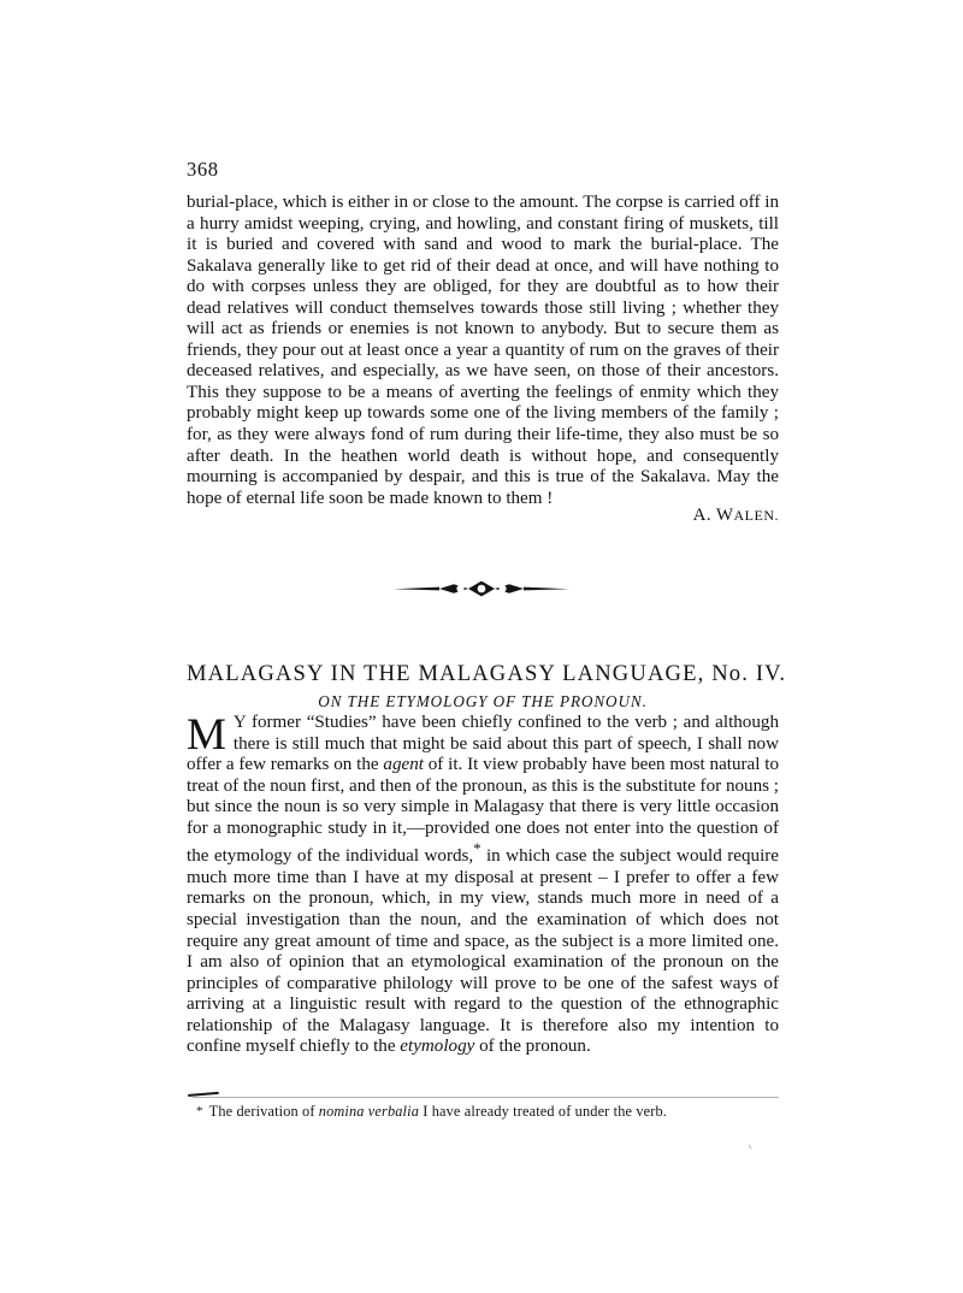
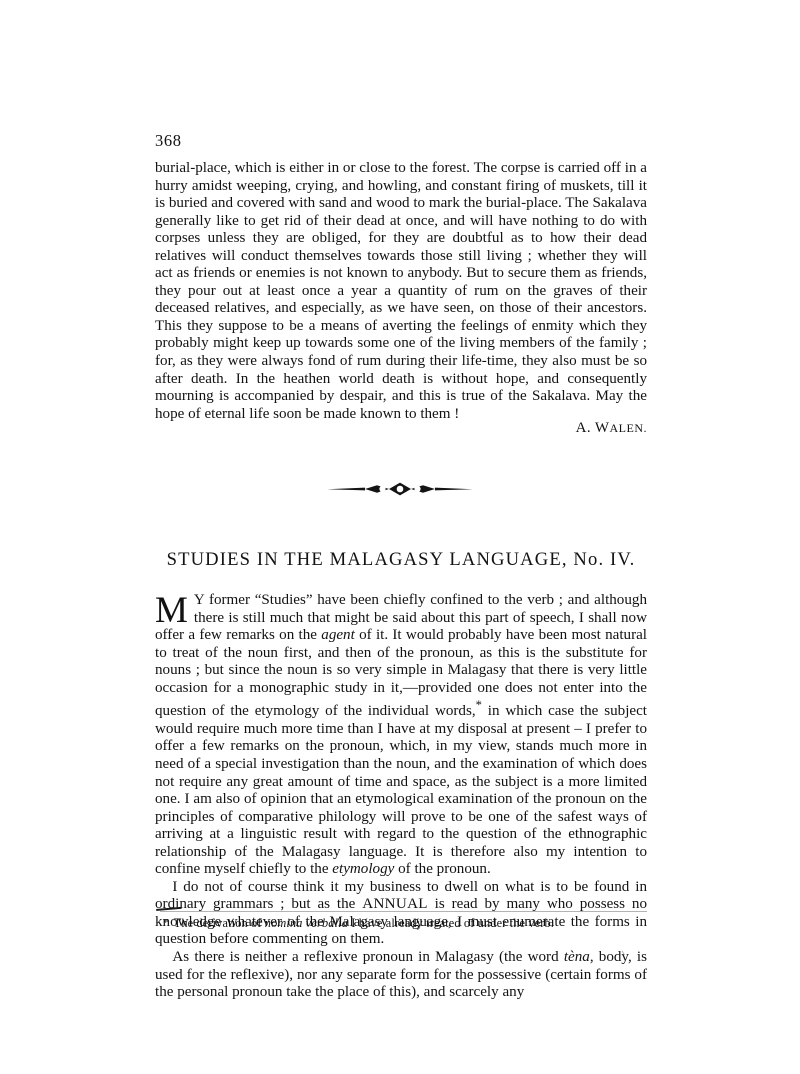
  368
- burial-place, which is either in or close to the amount. The corpse is carried off in a hurry amidst weeping, crying, and howling, and constant firing of muskets, till it is buried and covered with sand and wood to mark the burial-place. The Sakalava generally like to get rid of their dead at once, and will have nothing to do with corpses unless they are obliged, for they are doubtful as to how their dead relatives will conduct themselves towards those still living ; whether they will act as friends or enemies is not known to anybody. But to secure them as friends, they pour out at least once a year a quantity of rum on the graves of their deceased relatives, and especially, as we have seen, on those of their ancestors. This they suppose to be a means of averting the feelings of enmity which they probably might keep up towards some one of the living members of the family ; for, as they were always fond of rum during their life-time, they also must be so after death. In the heathen world death is without hope, and consequently mourning is accompanied by despair, and this is true of the Sakalava. May the hope of eternal life soon be made known to them !
+ burial-place, which is either in or close to the forest. The corpse is carried off in a hurry amidst weeping, crying, and howling, and constant firing of muskets, till it is buried and covered with sand and wood to mark the burial-place. The Sakalava generally like to get rid of their dead at once, and will have nothing to do with corpses unless they are obliged, for they are doubtful as to how their dead relatives will conduct themselves towards those still living ; whether they will act as friends or enemies is not known to anybody. But to secure them as friends, they pour out at least once a year a quantity of rum on the graves of their deceased relatives, and especially, as we have seen, on those of their ancestors. This they suppose to be a means of averting the feelings of enmity which they probably might keep up towards some one of the living members of the family ; for, as they were always fond of rum during their life-time, they also must be so after death. In the heathen world death is without hope, and consequently mourning is accompanied by despair, and this is true of the Sakalava. May the hope of eternal life soon be made known to them !
  A. WALEN.
- MALAGASY IN THE MALAGASY LANGUAGE, No. IV.
+ STUDIES IN THE MALAGASY LANGUAGE, No. IV.
- ON THE ETYMOLOGY OF THE PRONOUN.
  M
- Y former “Studies” have been chiefly confined to the verb ; and although there is still much that might be said about this part of speech, I shall now offer a few remarks on the agent of it. It view probably have been most natural to treat of the noun first, and then of the pronoun, as this is the substitute for nouns ; but since the noun is so very simple in Malagasy that there is very little occasion for a monographic study in it,—provided one does not enter into the question of the etymology of the individual words,* in which case the subject would require much more time than I have at my disposal at present – I prefer to offer a few remarks on the pronoun, which, in my view, stands much more in need of a special investigation than the noun, and the examination of which does not require any great amount of time and space, as the subject is a more limited one. I am also of opinion that an etymological examination of the pronoun on the principles of comparative philology will prove to be one of the safest ways of arriving at a linguistic result with regard to the question of the ethnographic relationship of the Malagasy language. It is therefore also my intention to confine myself chiefly to the etymology of the pronoun.
+ Y former “Studies” have been chiefly confined to the verb ; and although there is still much that might be said about this part of speech, I shall now offer a few remarks on the agent of it. It would probably have been most natural to treat of the noun first, and then of the pronoun, as this is the substitute for nouns ; but since the noun is so very simple in Malagasy that there is very little occasion for a monographic study in it,—provided one does not enter into the question of the etymology of the individual words,* in which case the subject would require much more time than I have at my disposal at present – I prefer to offer a few remarks on the pronoun, which, in my view, stands much more in need of a special investigation than the noun, and the examination of which does not require any great amount of time and space, as the subject is a more limited one. I am also of opinion that an etymological examination of the pronoun on the principles of comparative philology will prove to be one of the safest ways of arriving at a linguistic result with regard to the question of the ethnographic relationship of the Malagasy language. It is therefore also my intention to confine myself chiefly to the etymology of the pronoun.
+ I do not of course think it my business to dwell on what is to be found in ordinary grammars ; but as the ANNUAL is read by many who possess no knowledge whatever of the Malagasy language, I must enumerate the forms in question before commenting on them.
+ As there is neither a reflexive pronoun in Malagasy (the word tèna, body, is used for the reflexive), nor any separate form for the possessive (certain forms of the personal pronoun take the place of this), and scarcely any
  * The derivation of nomina verbalia I have already treated of under the verb.
